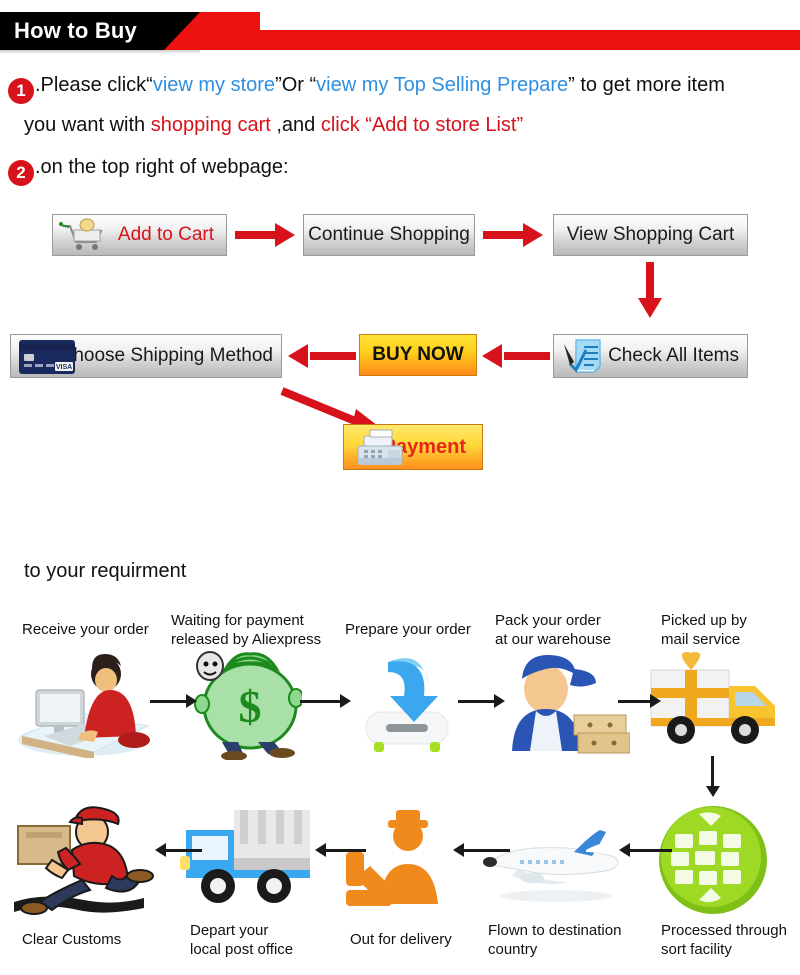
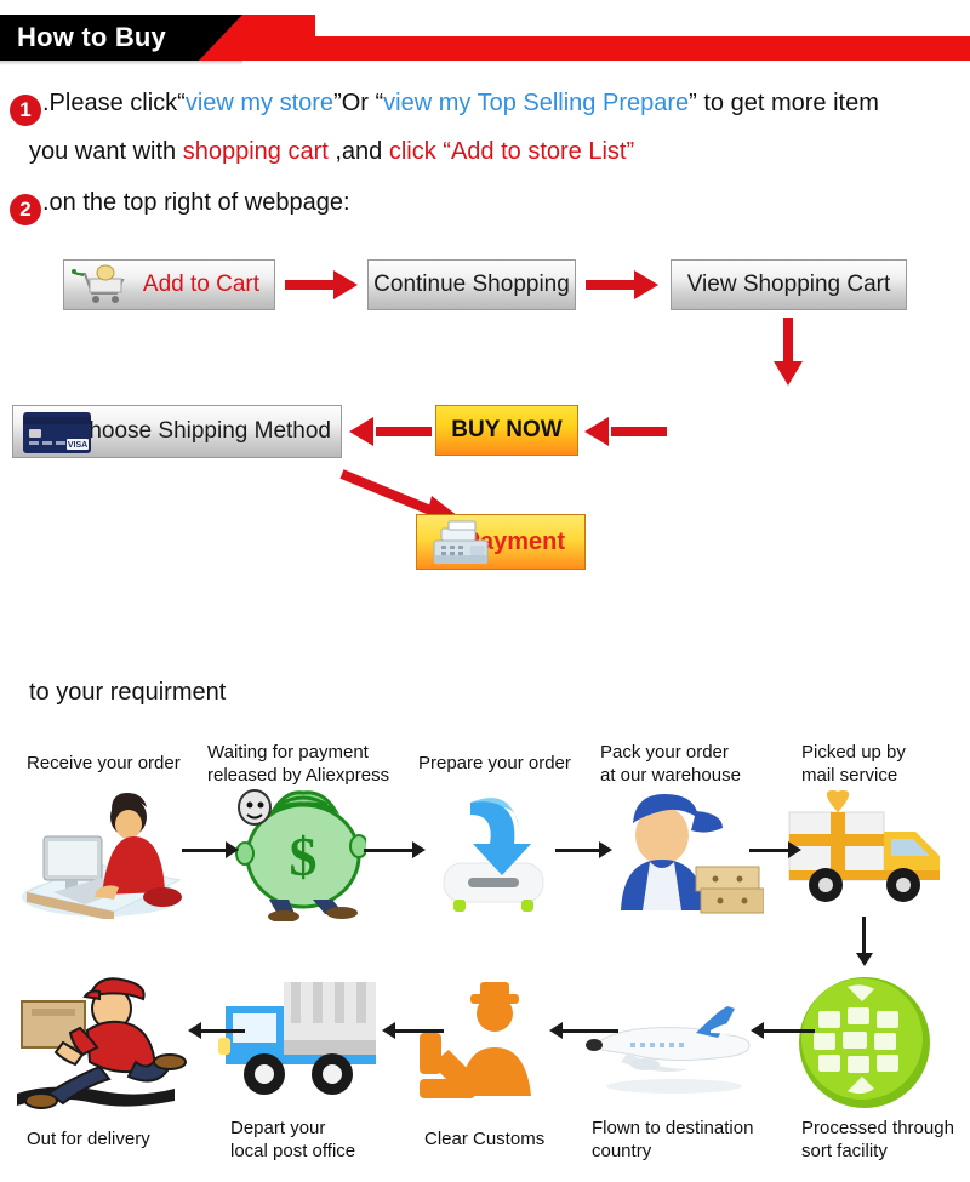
  How to Buy
  1 .Please click“view my store”Or “view my Top Selling Prepare” to get more item
  you want with shopping cart ,and click “Add to store List”
  2 .on the top right of webpage:
  Add to Cart
  Continue Shopping
  View Shopping Cart
  hoose Shipping Method
  BUY NOW
- Check All Items
  yment
  to your requirment
  Receive your order
  Waiting for payment
  released by Aliexpress
  Prepare your order
  Pack your order
  at our warehouse
  Picked up by
  mail service
  $
- Clear Customs
+ Out for delivery
  Depart your
  local post office
- Out for delivery
+ Clear Customs
  Flown to destination
  country
  Processed through
  sort facility
